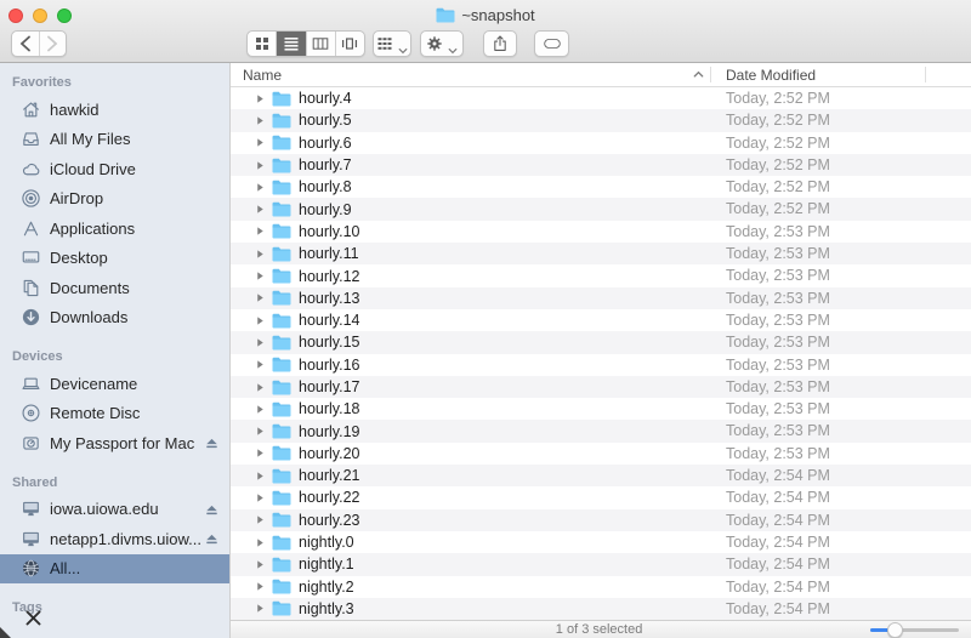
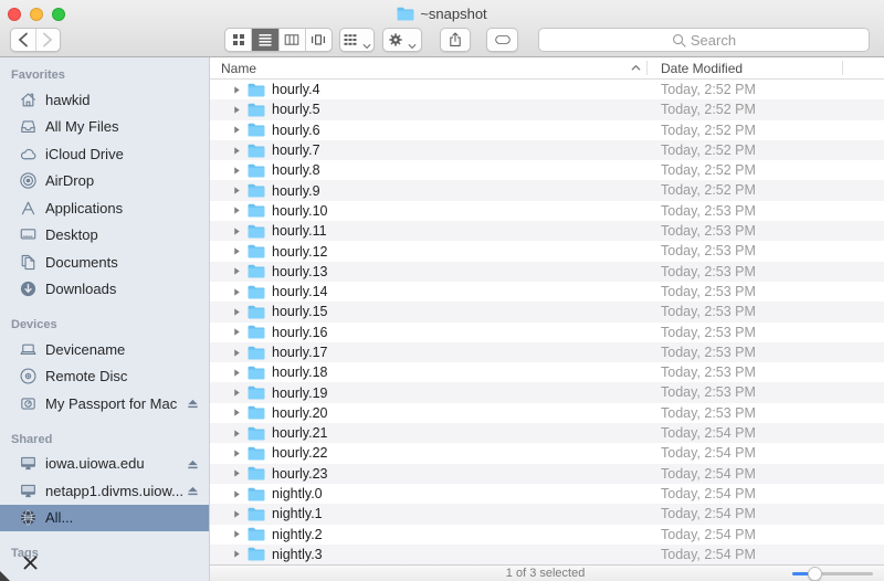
  ~snapshot
+ Search
  Favorites
  hawkid
  All My Files
  iCloud Drive
  AirDrop
  Applications
  Desktop
  Documents
  Downloads
  Devices
  Devicename
  Remote Disc
  My Passport for Mac
  Shared
  iowa.uiowa.edu
  netapp1.divms.uiow...
  All...
  Tags
  Name
  Date Modified
  hourly.4
  Today, 2:52 PM
  hourly.5
  Today, 2:52 PM
  hourly.6
  Today, 2:52 PM
  hourly.7
  Today, 2:52 PM
  hourly.8
  Today, 2:52 PM
  hourly.9
  Today, 2:52 PM
  hourly.10
  Today, 2:53 PM
  hourly.11
  Today, 2:53 PM
  hourly.12
  Today, 2:53 PM
  hourly.13
  Today, 2:53 PM
  hourly.14
  Today, 2:53 PM
  hourly.15
  Today, 2:53 PM
  hourly.16
  Today, 2:53 PM
  hourly.17
  Today, 2:53 PM
  hourly.18
  Today, 2:53 PM
  hourly.19
  Today, 2:53 PM
  hourly.20
  Today, 2:53 PM
  hourly.21
  Today, 2:54 PM
  hourly.22
  Today, 2:54 PM
  hourly.23
  Today, 2:54 PM
  nightly.0
  Today, 2:54 PM
  nightly.1
  Today, 2:54 PM
  nightly.2
  Today, 2:54 PM
  nightly.3
  Today, 2:54 PM
  1 of 3 selected
